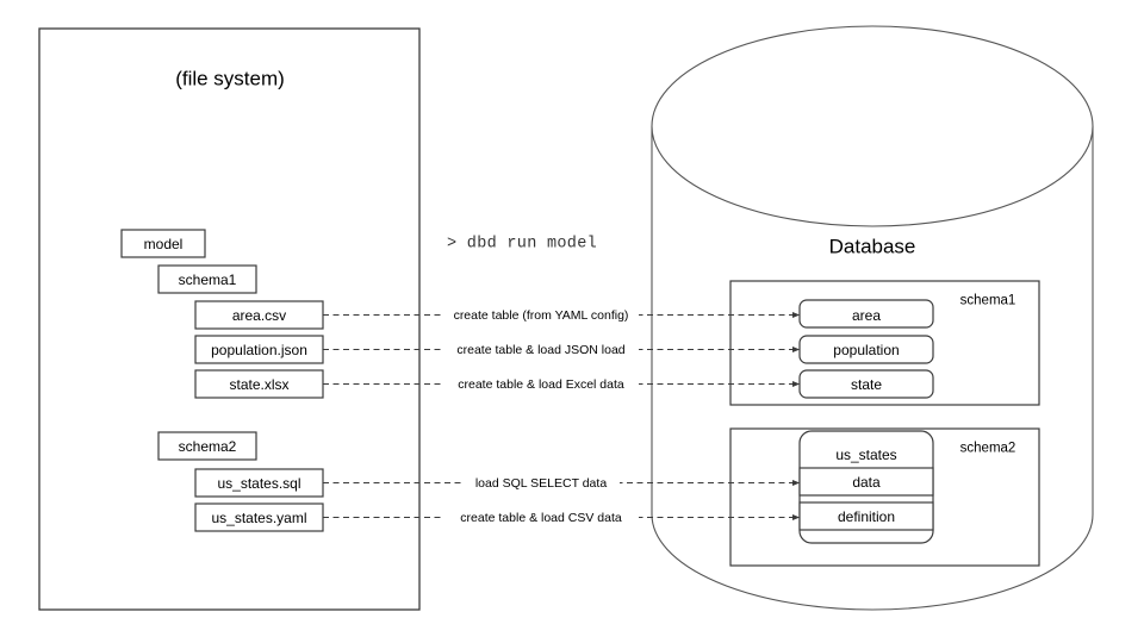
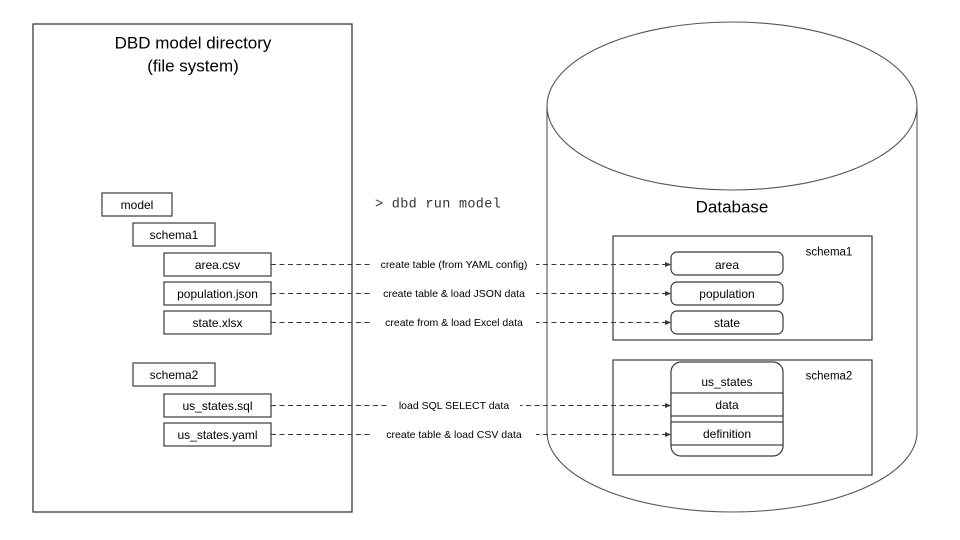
+ DBD model directory
  (file system)
  model
  schema1
  area.csv
  population.json
  state.xlsx
  schema2
  us_states.sql
  us_states.yaml
  > dbd run model
  create table (from YAML config)
- create table & load JSON load
+ create table & load JSON data
- create table & load Excel data
+ create from & load Excel data
  load SQL SELECT data
  create table & load CSV data
  Database
  schema1
  schema2
  area
  population
  state
  us_states
  data
  definition
